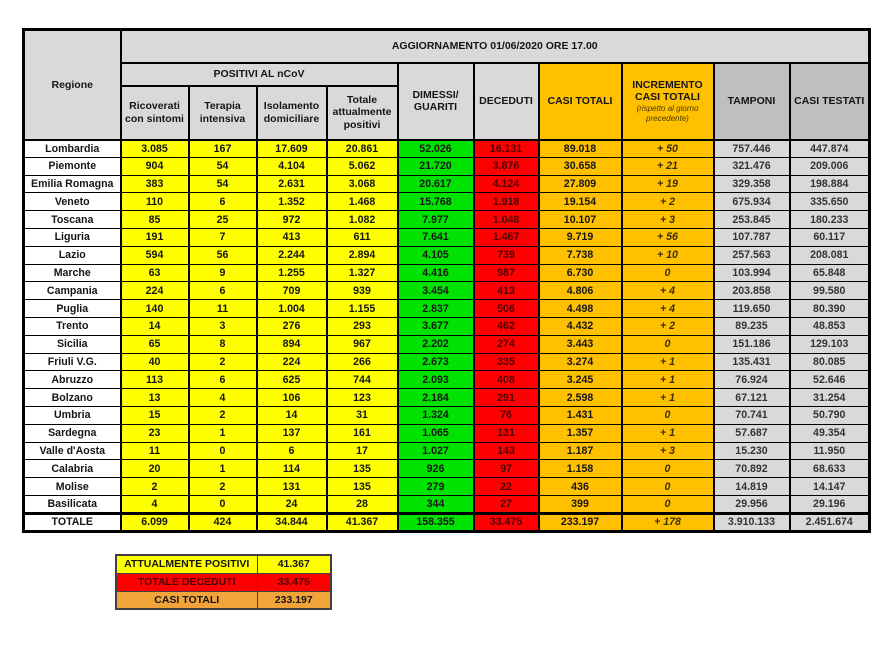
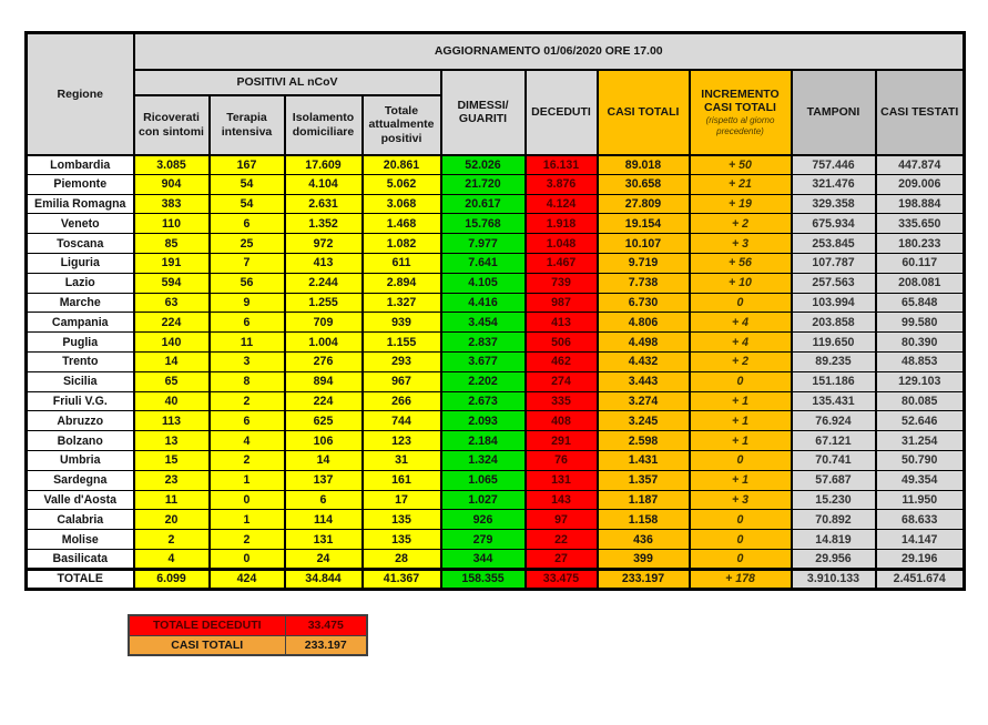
  Regione	AGGIORNAMENTO 01/06/2020 ORE 17.00
  POSITIVI AL nCoV	DIMESSI/ GUARITI	DECEDUTI	CASI TOTALI	INCREMENTO CASI TOTALI (rispetto al giorno precedente)	TAMPONI	CASI TESTATI
  Ricoverati con sintomi	Terapia intensiva	Isolamento domiciliare	Totale attualmente positivi
  Lombardia	3.085	167	17.609	20.861	52.026	16.131	89.018	+ 50	757.446	447.874
  Piemonte	904	54	4.104	5.062	21.720	3.876	30.658	+ 21	321.476	209.006
  Emilia Romagna	383	54	2.631	3.068	20.617	4.124	27.809	+ 19	329.358	198.884
  Veneto	110	6	1.352	1.468	15.768	1.918	19.154	+ 2	675.934	335.650
  Toscana	85	25	972	1.082	7.977	1.048	10.107	+ 3	253.845	180.233
  Liguria	191	7	413	611	7.641	1.467	9.719	+ 56	107.787	60.117
  Lazio	594	56	2.244	2.894	4.105	739	7.738	+ 10	257.563	208.081
  Marche	63	9	1.255	1.327	4.416	987	6.730	0	103.994	65.848
  Campania	224	6	709	939	3.454	413	4.806	+ 4	203.858	99.580
  Puglia	140	11	1.004	1.155	2.837	506	4.498	+ 4	119.650	80.390
  Trento	14	3	276	293	3.677	462	4.432	+ 2	89.235	48.853
  Sicilia	65	8	894	967	2.202	274	3.443	0	151.186	129.103
  Friuli V.G.	40	2	224	266	2.673	335	3.274	+ 1	135.431	80.085
  Abruzzo	113	6	625	744	2.093	408	3.245	+ 1	76.924	52.646
  Bolzano	13	4	106	123	2.184	291	2.598	+ 1	67.121	31.254
  Umbria	15	2	14	31	1.324	76	1.431	0	70.741	50.790
  Sardegna	23	1	137	161	1.065	131	1.357	+ 1	57.687	49.354
  Valle d'Aosta	11	0	6	17	1.027	143	1.187	+ 3	15.230	11.950
  Calabria	20	1	114	135	926	97	1.158	0	70.892	68.633
  Molise	2	2	131	135	279	22	436	0	14.819	14.147
  Basilicata	4	0	24	28	344	27	399	0	29.956	29.196
  TOTALE	6.099	424	34.844	41.367	158.355	33.475	233.197	+ 178	3.910.133	2.451.674
- ATTUALMENTE POSITIVI	41.367
  TOTALE DECEDUTI	33.475
  CASI TOTALI	233.197
